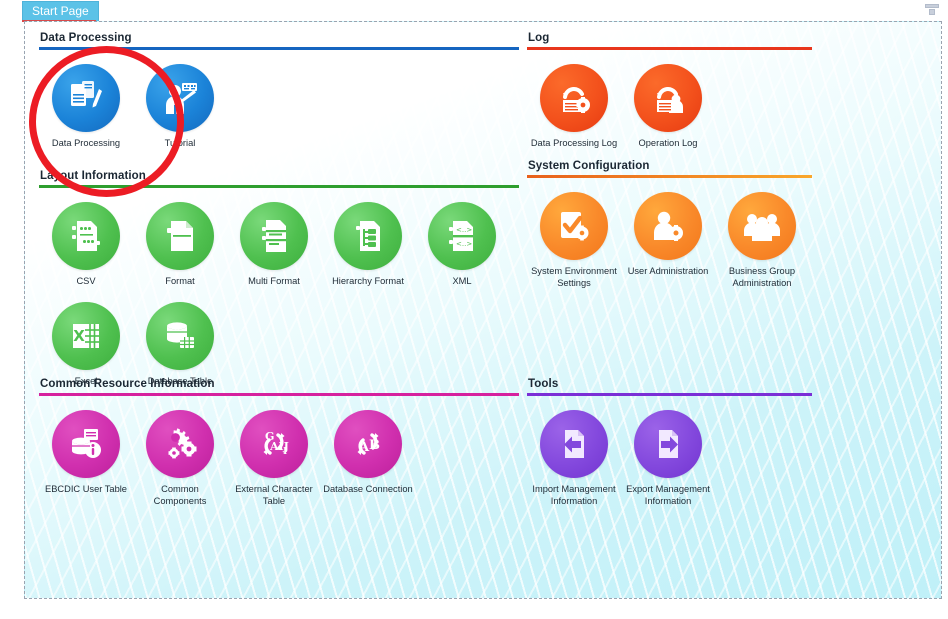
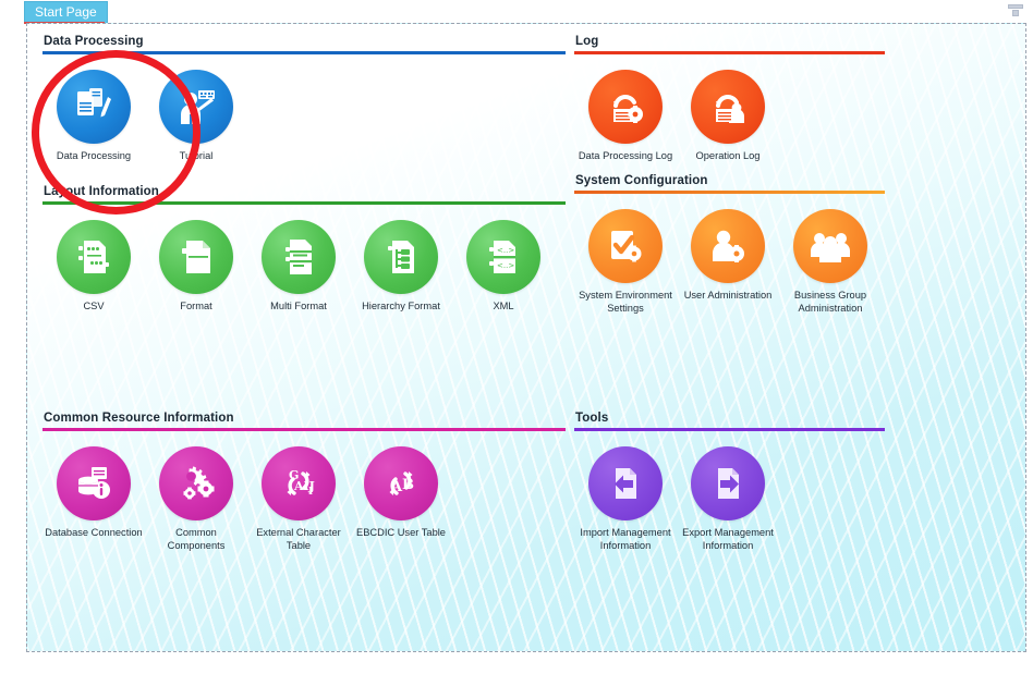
  Start Page
  Data Processing
  Data Processing
  Tutorial
  Layout Information
  CSV
  Format
  Multi Format
  Hierarchy Format
  <..>
  <..>
  XML
- X
- Excel
- Database Table
  Common Resource Information
- EBCDIC User Table
+ Database Connection
  Common
  Components
  G
  AIJ
  I
  External Character
  Table
  A
  B
- Database Connection
+ EBCDIC User Table
  Log
  Data Processing Log
  Operation Log
  System Configuration
  System Environment
  Settings
  User Administration
  Business Group
  Administration
  Tools
  Import Management
  Information
  Export Management
  Information
